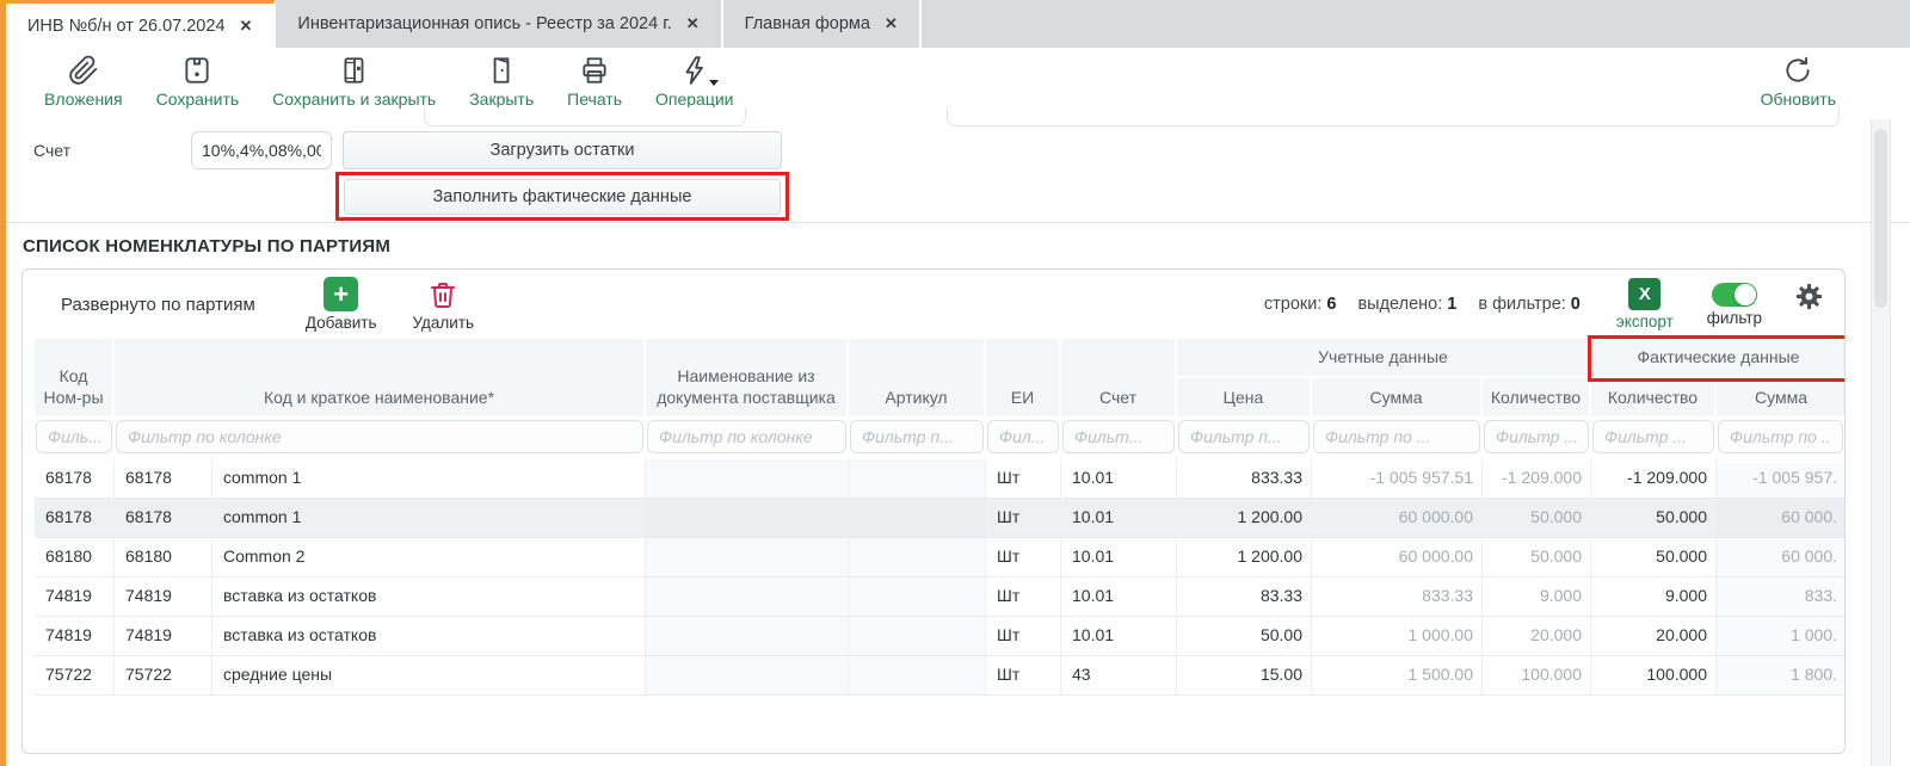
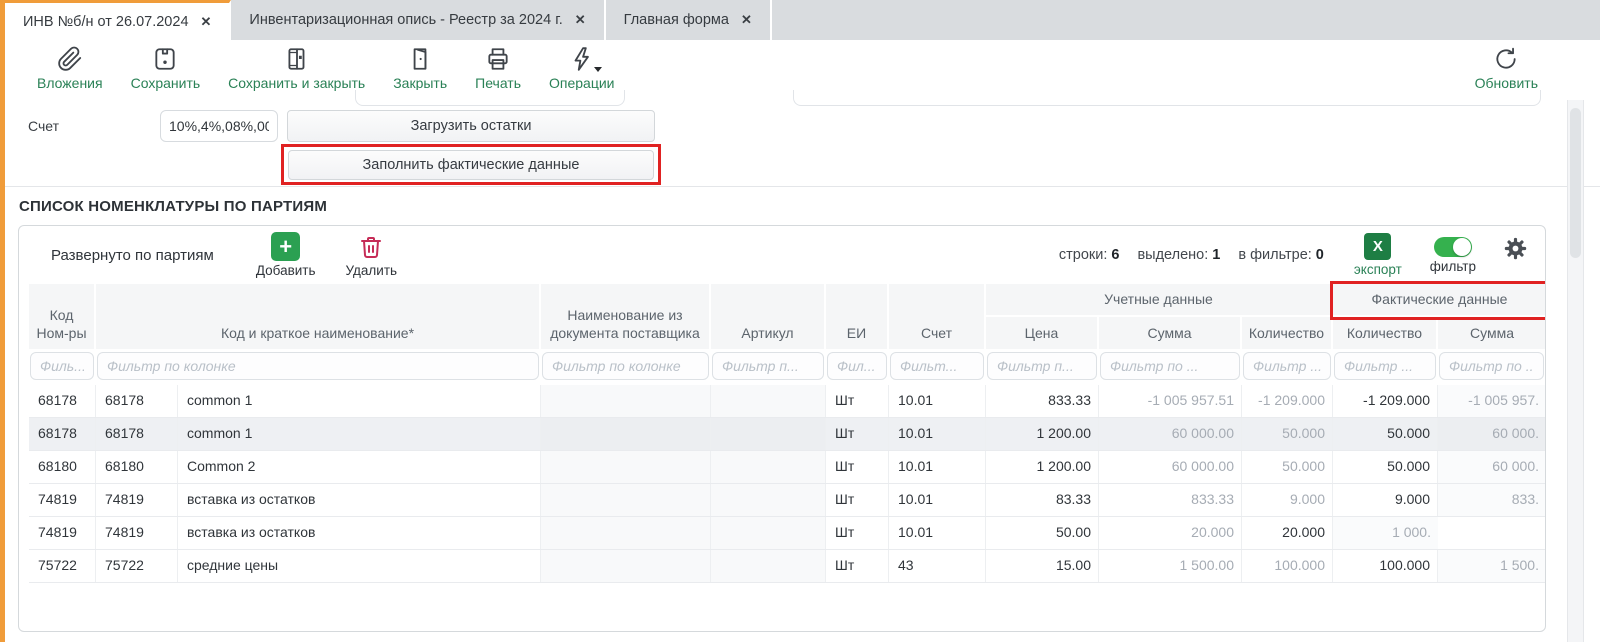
  ИНВ №б/н от 26.07.2024
  ✕
  Инвентаризационная опись - Реестр за 2024 г.
  ✕
  Главная форма
  ✕
  Вложения
  Сохранить
  Сохранить и закрыть
  Закрыть
  Печать
  Операции
  Обновить
  Счет
  10%,4%,08%,00
  Загрузить остатки
  Заполнить фактические данные
  СПИСОК НОМЕНКЛАТУРЫ ПО ПАРТИЯМ
  Развернуто по партиям
  +
  Добавить
  Удалить
  строки: 6
  выделено: 1
  в фильтре: 0
  X
  экспорт
  фильтр
  Код Ном-ры
  Код и краткое наименование*
  Наименование из документа поставщика
  Артикул
  ЕИ
  Счет
  Учетные данные
  Фактические данные
  Цена
  Сумма
  Количество
  Количество
  Сумма
  Филь...
  Фильтр по колонке
  Фильтр по колонке
  Фильтр п...
  Фил...
  Фильт...
  Фильтр п...
  Фильтр по ...
  Фильтр ...
  Фильтр ...
  Фильтр по ..
  68178
  68178
  common 1
  Шт
  10.01
  833.33
  -1 005 957.51
  -1 209.000
  -1 209.000
  -1 005 957.
  68178
  68178
  common 1
  Шт
  10.01
  1 200.00
  60 000.00
  50.000
  50.000
  60 000.
  68180
  68180
  Common 2
  Шт
  10.01
  1 200.00
  60 000.00
  50.000
  50.000
  60 000.
  74819
  74819
  вставка из остатков
  Шт
  10.01
  83.33
  833.33
  9.000
  9.000
  833.
  74819
  74819
  вставка из остатков
  Шт
  10.01
  50.00
- 1 000.00
  20.000
  20.000
  1 000.
  75722
  75722
  средние цены
  Шт
  43
  15.00
  1 500.00
  100.000
  100.000
- 1 800.
+ 1 500.
